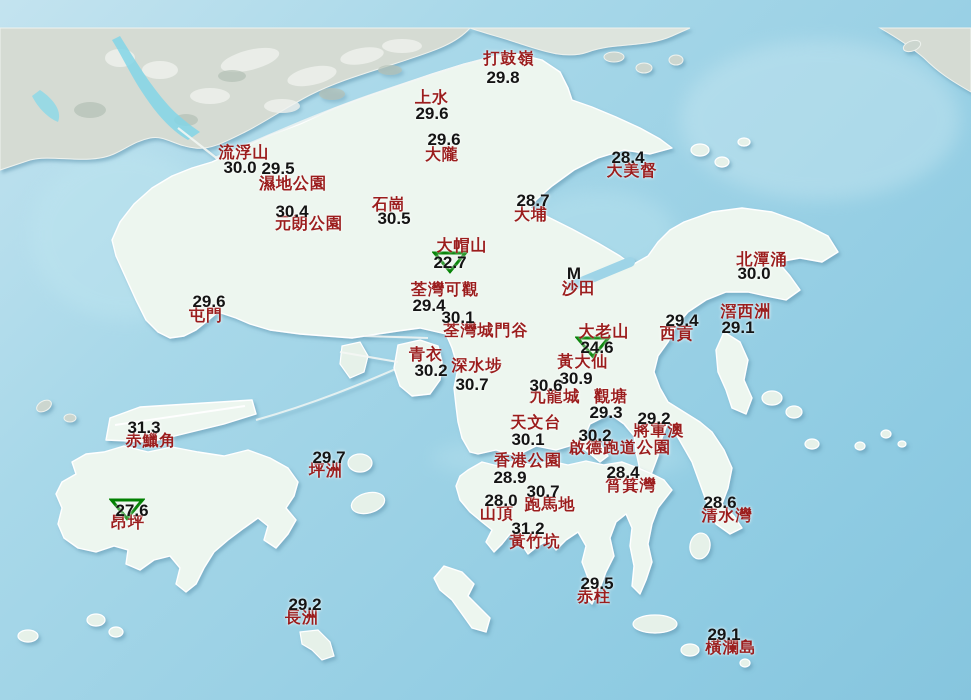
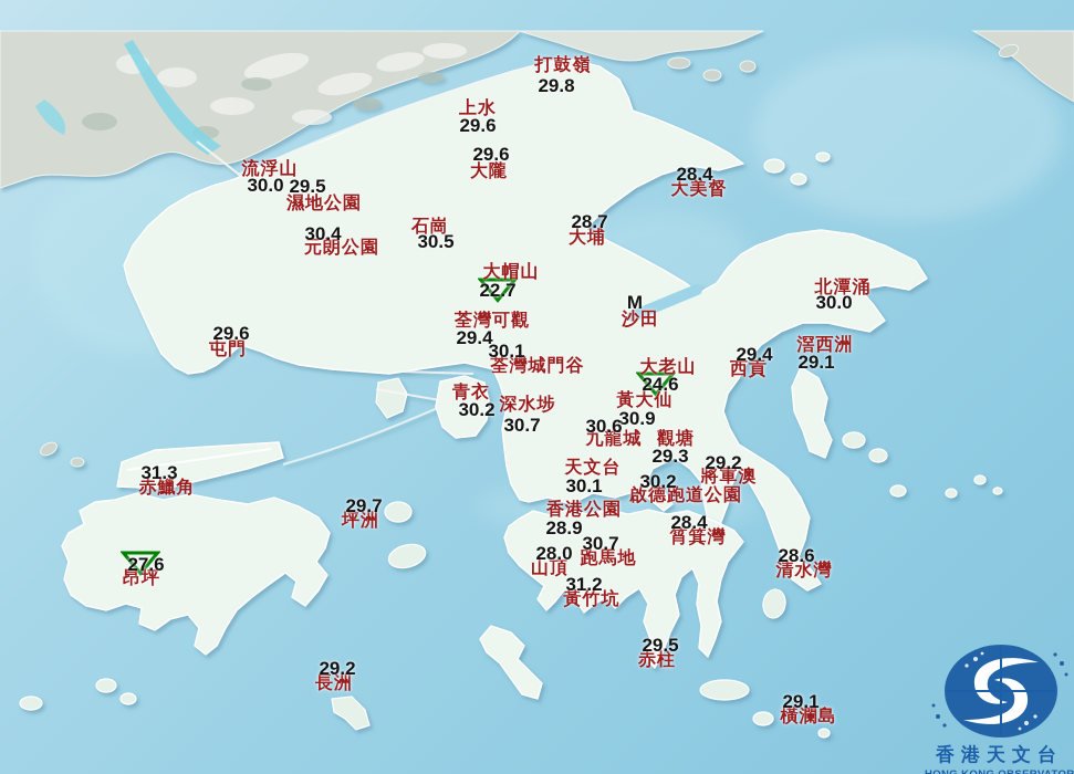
  29.8
  打鼓嶺
  29.6
  上水
  29.6
  大隴
  30.0
  流浮山
  29.5
  濕地公園
  30.4
  元朗公園
  30.5
  石崗
  28.7
  大埔
  28.4
  大美督
  22.7
  大帽山
  29.4
  荃灣可觀
  M
  沙田
  30.1
  荃灣城門谷
  24.6
  大老山
  29.4
  西貢
  30.0
  北潭涌
  29.1
  滘西洲
  29.6
  屯門
  30.2
  青衣
  30.7
  深水埗
  30.9
  黃大仙
  30.6
  九龍城
  29.3
  觀塘
  29.2
  將軍澳
  30.1
  天文台
  30.2
  啟德跑道公園
  28.9
  香港公園
  28.4
  筲箕灣
  30.7
  跑馬地
  28.0
  山頂
  31.2
  黃竹坑
  28.6
  清水灣
  31.3
  赤鱲角
  29.7
  坪洲
  27.6
  昂坪
  29.2
  長洲
  29.5
  赤柱
  29.1
  橫瀾島
+ 香港天文台
